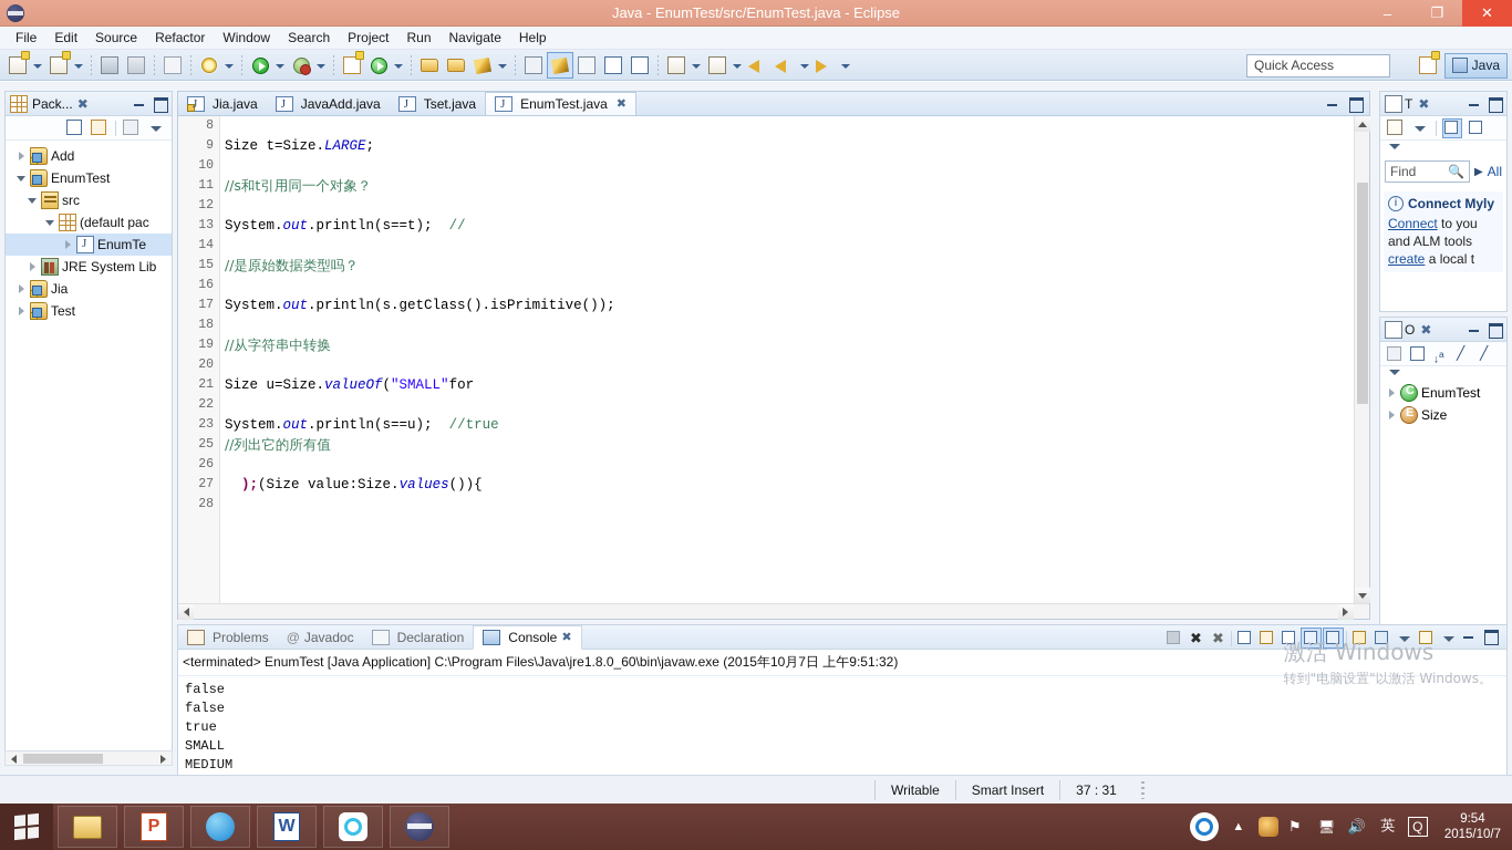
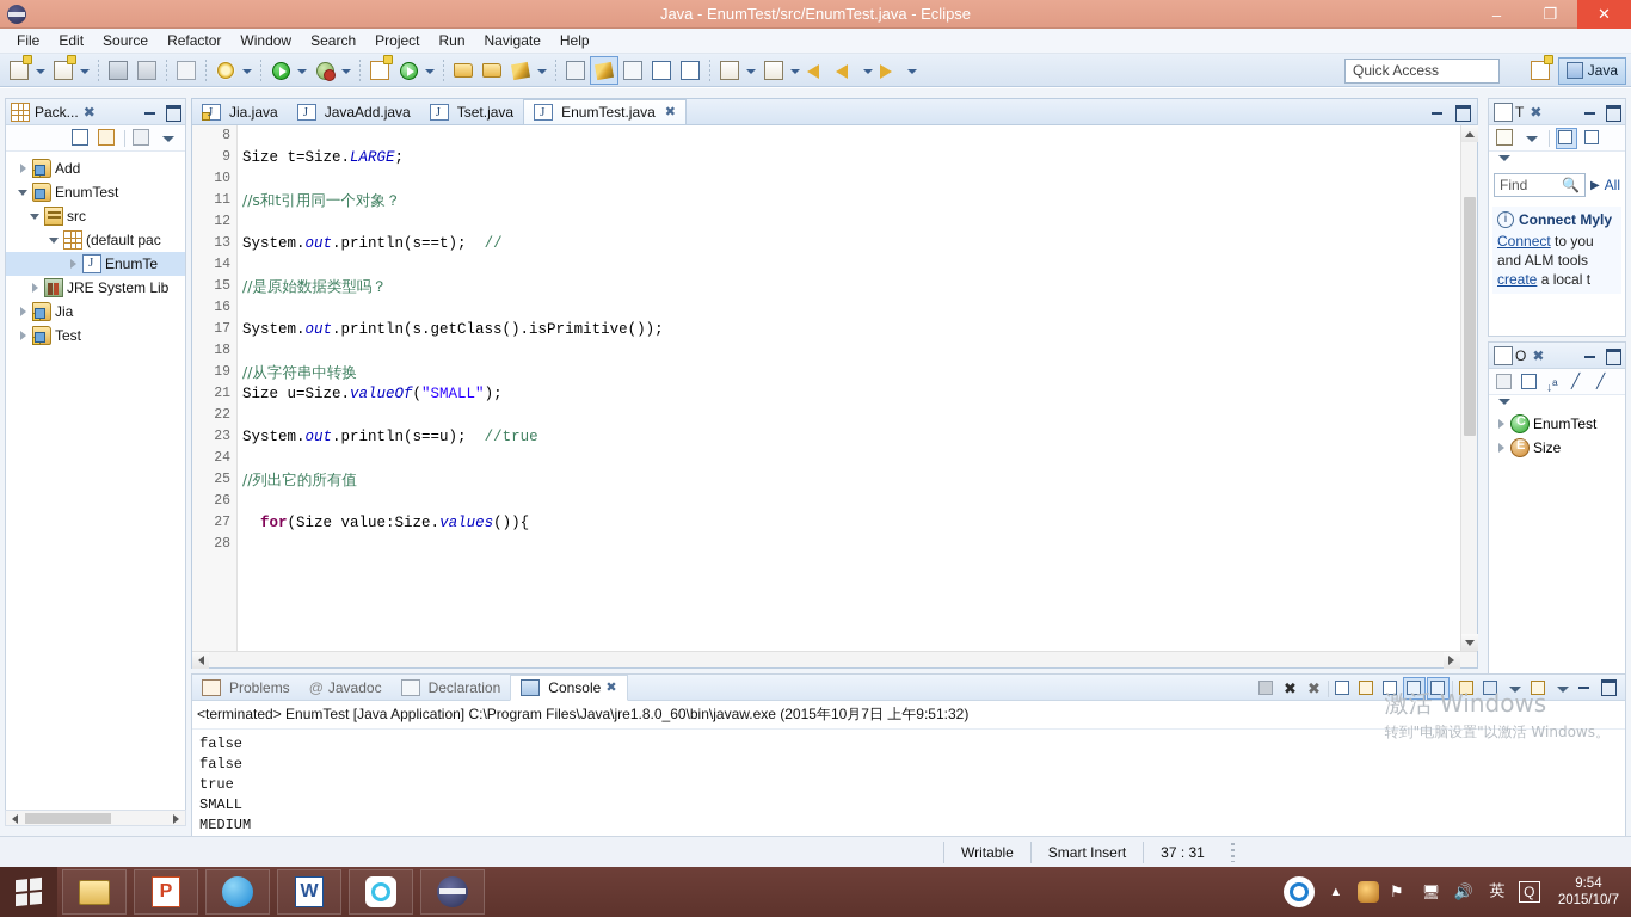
  Java - EnumTest/src/EnumTest.java - Eclipse
  –
  ❐
  ✕
  File
  Edit
  Source
  Refactor
  Window
  Search
  Project
  Run
  Navigate
  Help
  Quick Access
  Java
  Pack...
  ✖
  Add
  EnumTest
  src
  (default pac
  EnumTe
  JRE System Lib
  Jia
  Test
  Jia.java
  JavaAdd.java
  Tset.java
  EnumTest.java
  ✖
  8
  9
  Size t=Size.LARGE;
  10
  11
  //s和t引用同一个对象？
  12
  13
  System.out.println(s==t); //
  14
  15
  //是原始数据类型吗？
  16
  17
  System.out.println(s.getClass().isPrimitive());
  18
  19
  //从字符串中转换
- 20
  21
- Size u=Size.valueOf("SMALL"for
+ Size u=Size.valueOf("SMALL");
  22
  23
  System.out.println(s==u); //true
+ 24
  25
  //列出它的所有值
  26
  27
- );(Size value:Size.values()){
+ for(Size value:Size.values()){
  28
  T
  ✖
  Find
  🔍
  ▶
  All
  i
  Connect Myly
  Connect to you
  and ALM tools
  create a local t
  O
  ✖
  ↓a
  ╱
  ╱
  EnumTest
  Size
  Problems
  @
  Javadoc
  Declaration
  Console
  ✖
  ✖
  ✖
  <terminated> EnumTest [Java Application] C:\Program Files\Java\jre1.8.0_60\bin\javaw.exe (2015年10月7日 上午9:51:32)
  false
  false
  true
  SMALL
  MEDIUM
  激活 Windows
  转到"电脑设置"以激活 Windows。
  Writable
  Smart Insert
  37 : 31
  P
  W
  ▲
  ⚑
  🖥
  🔊
  英
  Q
  9:54
  2015/10/7
